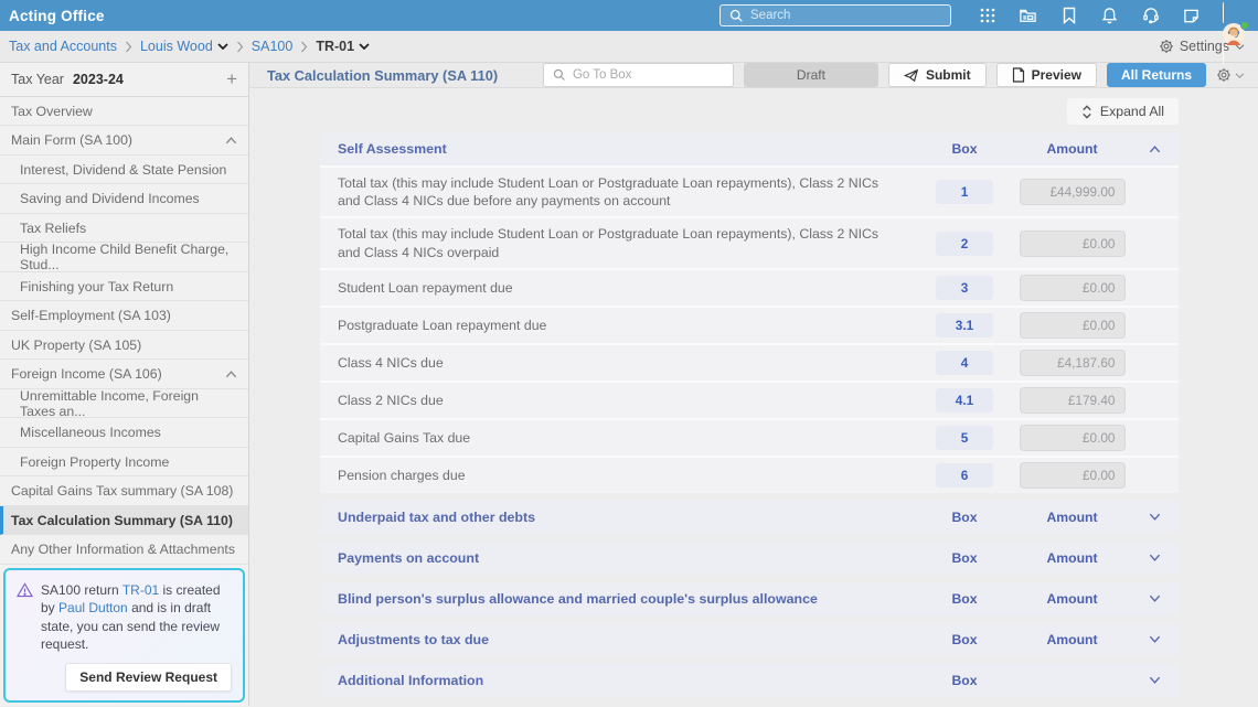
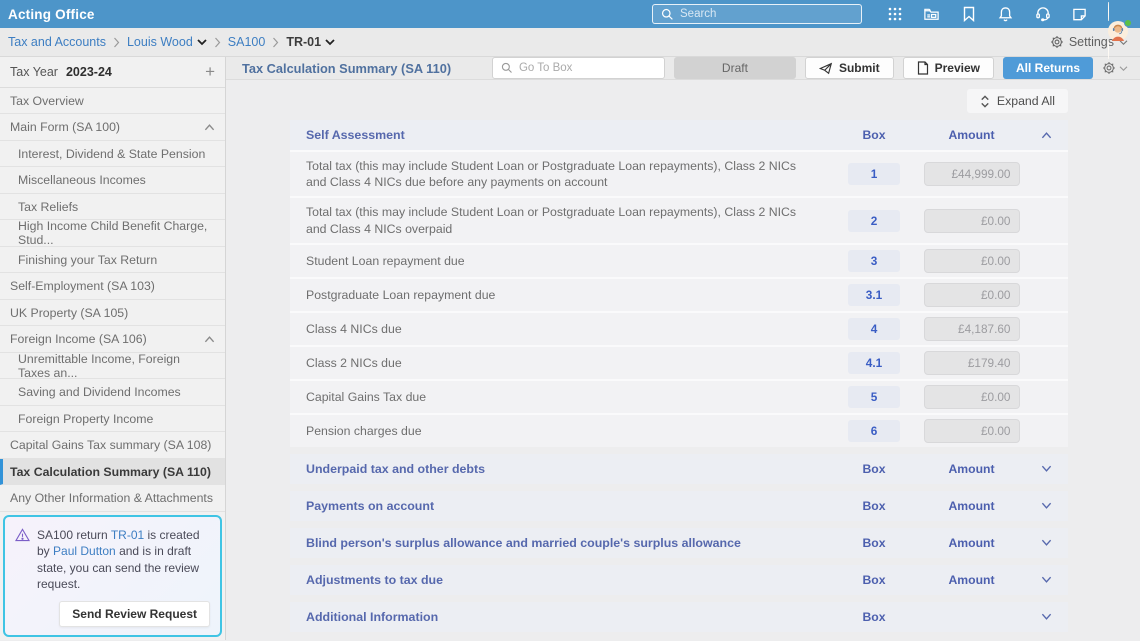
  Acting Office
  Search
  Tax and Accounts
  Louis Wood
  SA100
  TR-01
  Settings
  Tax Year
  2023-24
  +
  Tax Overview
  Main Form (SA 100)
  Interest, Dividend & State Pension
- Saving and Dividend Incomes
+ Miscellaneous Incomes
  Tax Reliefs
  High Income Child Benefit Charge, Stud...
  Finishing your Tax Return
  Self-Employment (SA 103)
  UK Property (SA 105)
  Foreign Income (SA 106)
  Unremittable Income, Foreign Taxes an...
- Miscellaneous Incomes
+ Saving and Dividend Incomes
  Foreign Property Income
  Capital Gains Tax summary (SA 108)
  Tax Calculation Summary (SA 110)
  Any Other Information & Attachments
  SA100 return TR-01 is created by Paul Dutton and is in draft state, you can send the review request.
  Send Review Request
  Tax Calculation Summary (SA 110)
  Go To Box
  Draft
  Submit
  Preview
  All Returns
  Expand All
  Self Assessment
  Box
  Amount
  Total tax (this may include Student Loan or Postgraduate Loan repayments), Class 2 NICs and Class 4 NICs due before any payments on account
  1
  £44,999.00
  Total tax (this may include Student Loan or Postgraduate Loan repayments), Class 2 NICs and Class 4 NICs overpaid
  2
  £0.00
  Student Loan repayment due
  3
  £0.00
  Postgraduate Loan repayment due
  3.1
  £0.00
  Class 4 NICs due
  4
  £4,187.60
  Class 2 NICs due
  4.1
  £179.40
  Capital Gains Tax due
  5
  £0.00
  Pension charges due
  6
  £0.00
  Underpaid tax and other debts
  Box
  Amount
  Payments on account
  Box
  Amount
  Blind person's surplus allowance and married couple's surplus allowance
  Box
  Amount
  Adjustments to tax due
  Box
  Amount
  Additional Information
  Box
